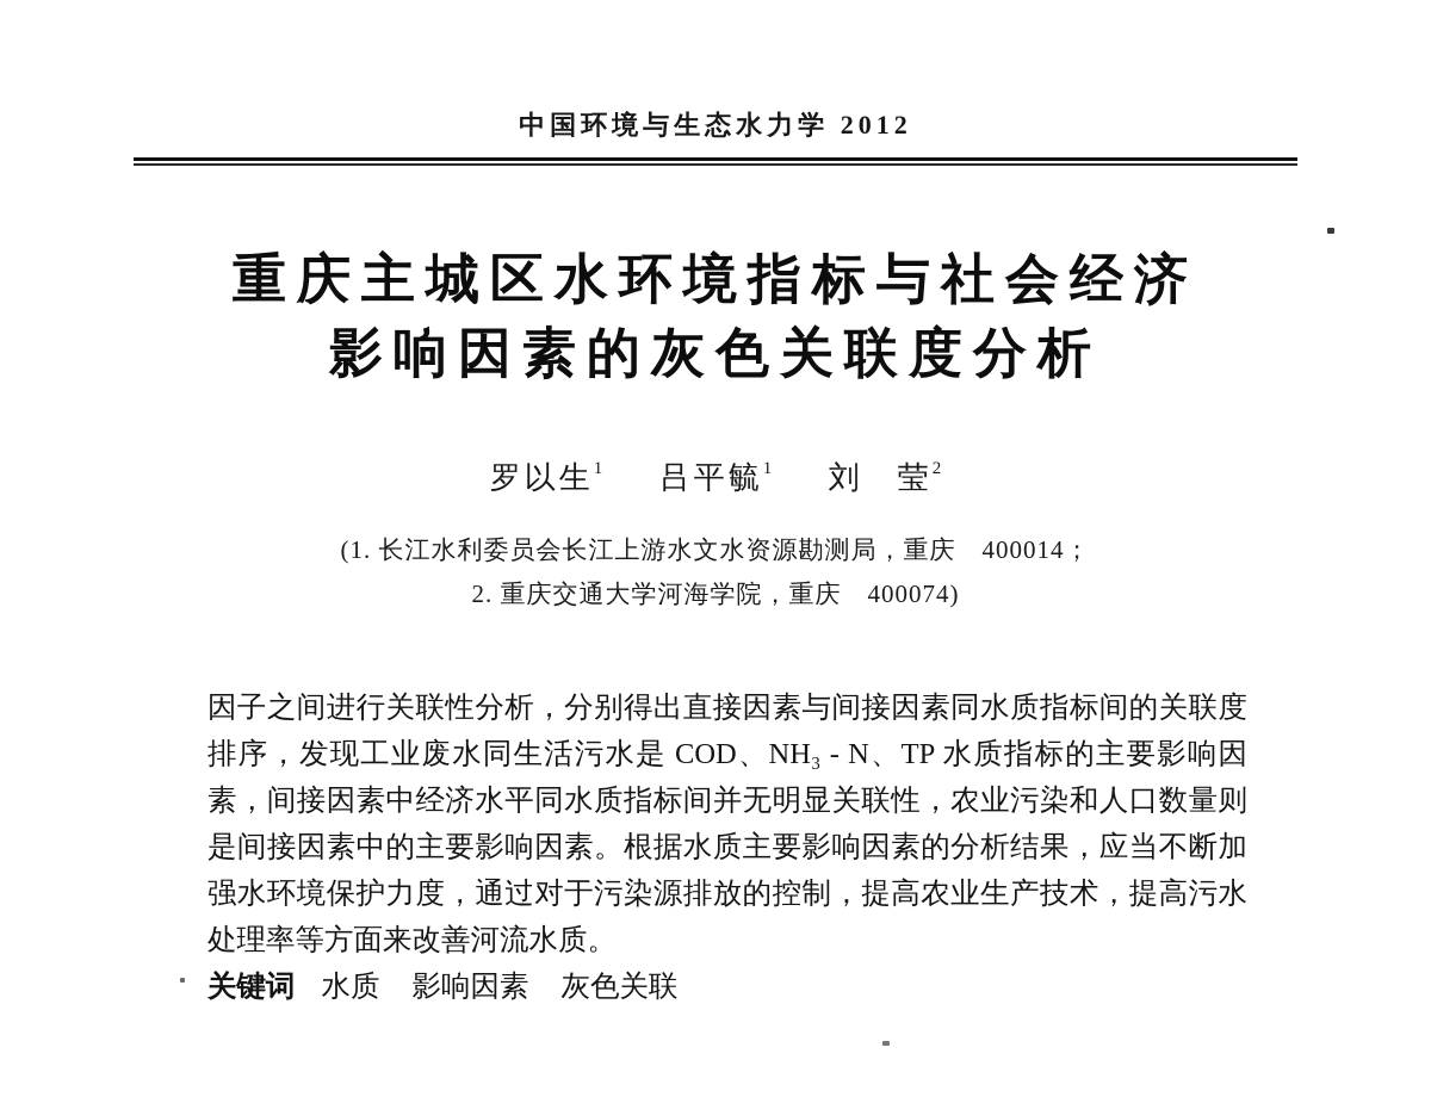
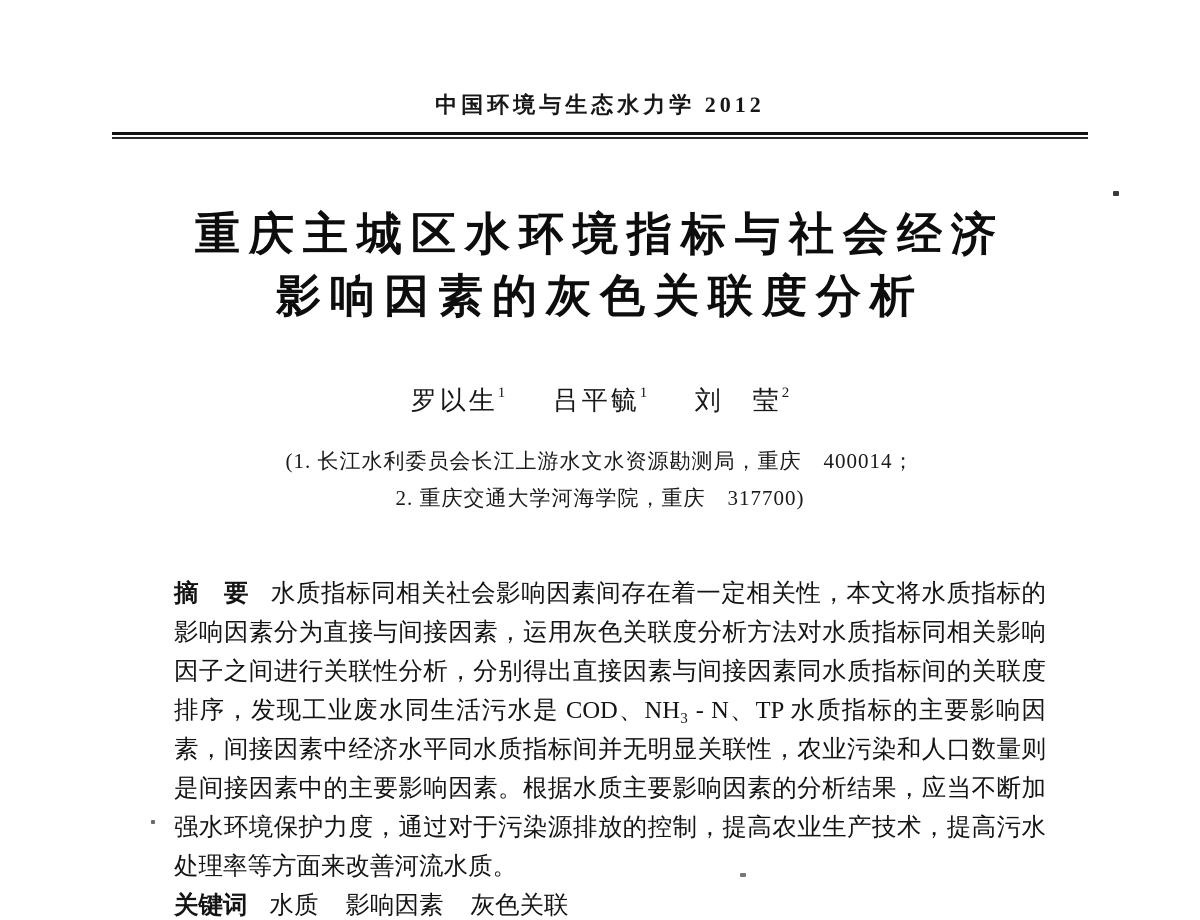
  中国环境与生态水力学 2012
  重庆主城区水环境指标与社会经济
  影响因素的灰色关联度分析
  罗以生1 吕平毓1 刘 莹2
  (1. 长江水利委员会长江上游水文水资源勘测局，重庆 400014；
- 2. 重庆交通大学河海学院，重庆 400074)
+ 2. 重庆交通大学河海学院，重庆 317700)
+ 摘 要 水质指标同相关社会影响因素间存在着一定相关性，本文将水质指标的
+ 影响因素分为直接与间接因素，运用灰色关联度分析方法对水质指标同相关影响
  因子之间进行关联性分析，分别得出直接因素与间接因素同水质指标间的关联度
  排序，发现工业废水同生活污水是 COD、NH₃ - N、TP 水质指标的主要影响因
  素，间接因素中经济水平同水质指标间并无明显关联性，农业污染和人口数量则
  是间接因素中的主要影响因素。根据水质主要影响因素的分析结果，应当不断加
  强水环境保护力度，通过对于污染源排放的控制，提高农业生产技术，提高污水
  处理率等方面来改善河流水质。
  关键词 水质 影响因素 灰色关联
